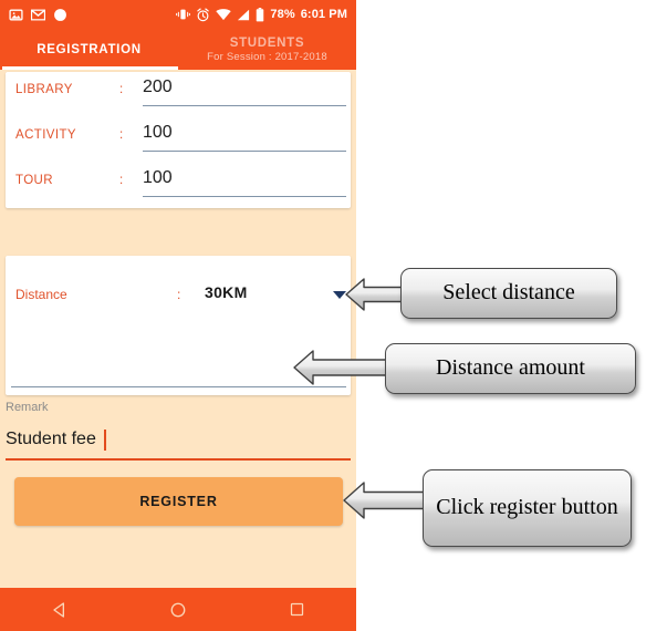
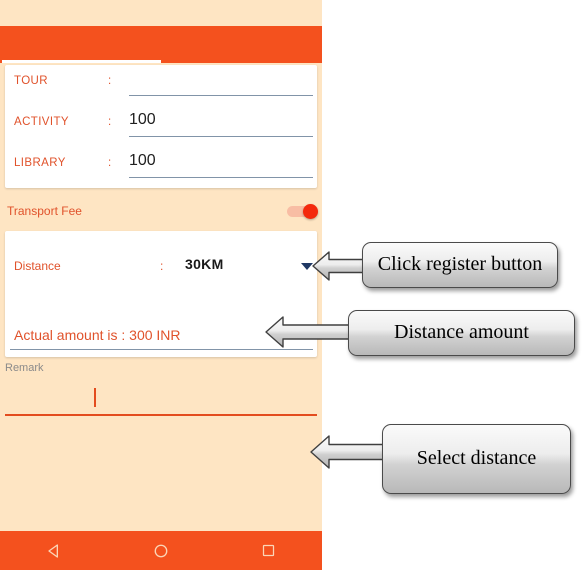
- 78%
- 6:01 PM
- REGISTRATION
- STUDENTS
- For Session : 2017-2018
- LIBRARY
+ TOUR
  :
- 200
  ACTIVITY
  :
  100
- TOUR
+ LIBRARY
  :
  100
+ Transport Fee
  Distance
  :
  30KM
+ Actual amount is : 300 INR
  Remark
- Student fee
- REGISTER
- Select distance
+ Click register button
  Distance amount
- Click register button
+ Select distance
